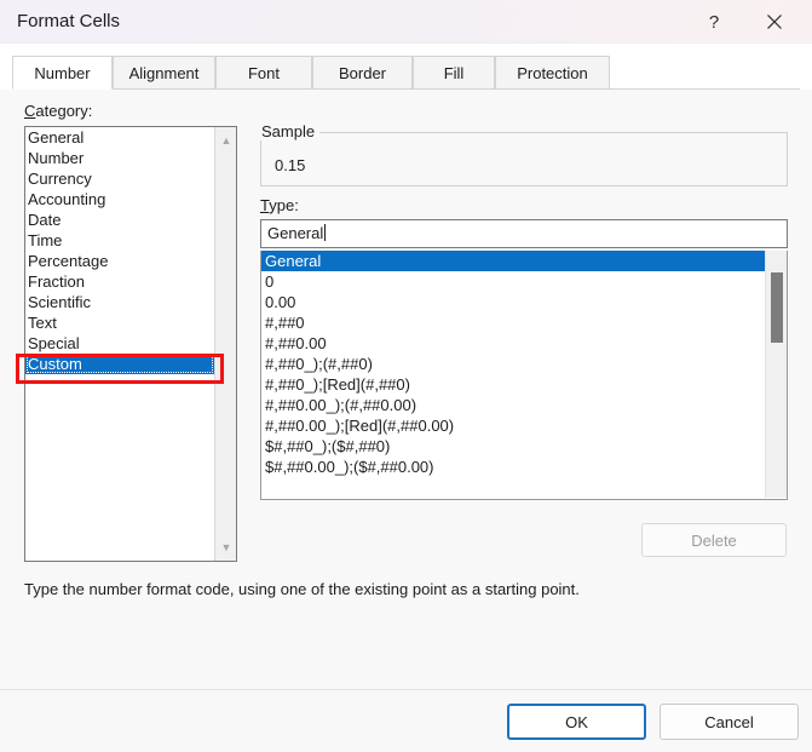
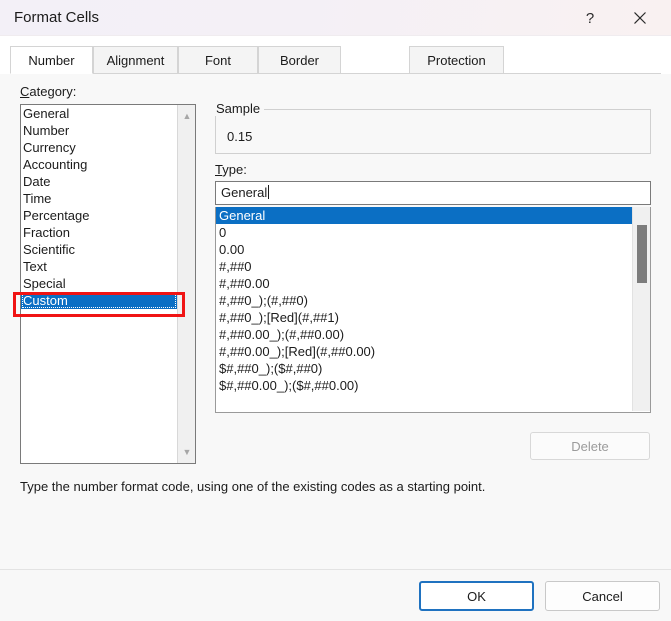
  Format Cells
  ?
  Number
  Alignment
  Font
  Border
- Fill
  Protection
  Category:
  General
  Number
  Currency
  Accounting
  Date
  Time
  Percentage
  Fraction
  Scientific
  Text
  Special
  Custom
  ▲
  ▼
  Sample
  0.15
  Type:
  General
  General
  0
  0.00
  #,##0
  #,##0.00
  #,##0_);(#,##0)
- #,##0_);[Red](#,##0)
+ #,##0_);[Red](#,##1)
  #,##0.00_);(#,##0.00)
  #,##0.00_);[Red](#,##0.00)
  $#,##0_);($#,##0)
  $#,##0.00_);($#,##0.00)
  Delete
- Type the number format code, using one of the existing point as a starting point.
+ Type the number format code, using one of the existing codes as a starting point.
  OK
  Cancel
